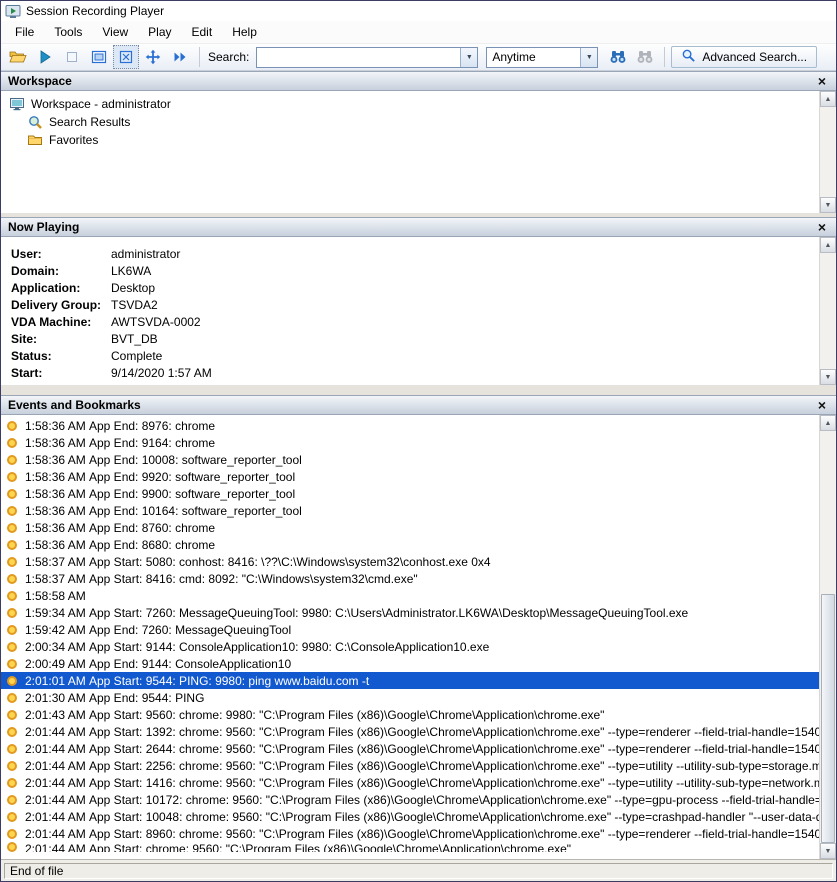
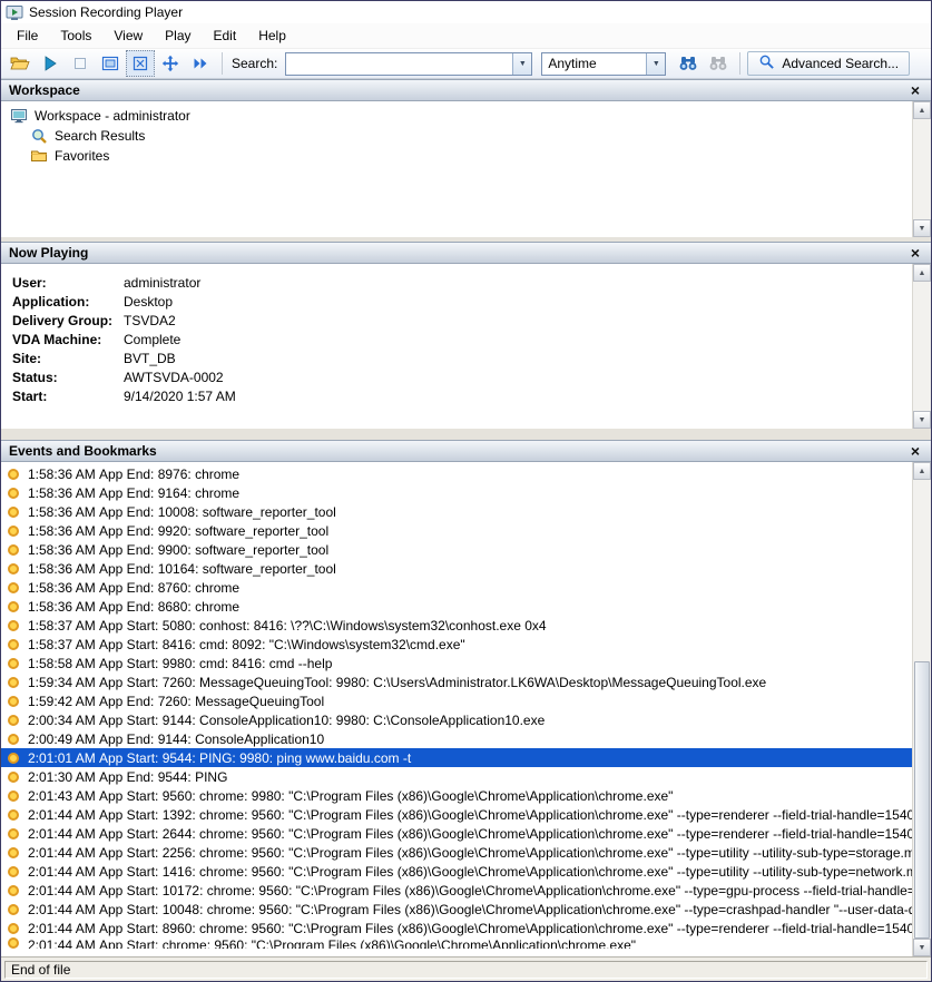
  Session Recording Player
  File
  Tools
  View
  Play
  Edit
  Help
  Search:
  Anytime
  Advanced Search...
  Workspace
  ×
  Workspace - administrator
  Search Results
  Favorites
  Now Playing
  ×
  User:
  administrator
- Domain:
- LK6WA
  Application:
  Desktop
  Delivery Group:
  TSVDA2
  VDA Machine:
- AWTSVDA-0002
+ Complete
  Site:
  BVT_DB
  Status:
- Complete
+ AWTSVDA-0002
  Start:
  9/14/2020 1:57 AM
  Events and Bookmarks
  ×
  1:58:36 AM
  App End: 8976: chrome
  1:58:36 AM
  App End: 9164: chrome
  1:58:36 AM
  App End: 10008: software_reporter_tool
  1:58:36 AM
  App End: 9920: software_reporter_tool
  1:58:36 AM
  App End: 9900: software_reporter_tool
  1:58:36 AM
  App End: 10164: software_reporter_tool
  1:58:36 AM
  App End: 8760: chrome
  1:58:36 AM
  App End: 8680: chrome
  1:58:37 AM
  App Start: 5080: conhost: 8416: \??\C:\Windows\system32\conhost.exe 0x4
  1:58:37 AM
  App Start: 8416: cmd: 8092: "C:\Windows\system32\cmd.exe"
  1:58:58 AM
+ App Start: 9980: cmd: 8416: cmd --help
  1:59:34 AM
  App Start: 7260: MessageQueuingTool: 9980: C:\Users\Administrator.LK6WA\Desktop\MessageQueuingTool.exe
  1:59:42 AM
  App End: 7260: MessageQueuingTool
  2:00:34 AM
  App Start: 9144: ConsoleApplication10: 9980: C:\ConsoleApplication10.exe
  2:00:49 AM
  App End: 9144: ConsoleApplication10
  2:01:01 AM
  App Start: 9544: PING: 9980: ping www.baidu.com -t
  2:01:30 AM
  App End: 9544: PING
  2:01:43 AM
  App Start: 9560: chrome: 9980: "C:\Program Files (x86)\Google\Chrome\Application\chrome.exe"
  2:01:44 AM
  App Start: 1392: chrome: 9560: "C:\Program Files (x86)\Google\Chrome\Application\chrome.exe" --type=renderer --field-trial-handle=1540
  2:01:44 AM
  App Start: 2644: chrome: 9560: "C:\Program Files (x86)\Google\Chrome\Application\chrome.exe" --type=renderer --field-trial-handle=1540
  2:01:44 AM
  App Start: 2256: chrome: 9560: "C:\Program Files (x86)\Google\Chrome\Application\chrome.exe" --type=utility --utility-sub-type=storage.m
  2:01:44 AM
  App Start: 1416: chrome: 9560: "C:\Program Files (x86)\Google\Chrome\Application\chrome.exe" --type=utility --utility-sub-type=network.
  2:01:44 AM
  App Start: 10172: chrome: 9560: "C:\Program Files (x86)\Google\Chrome\Application\chrome.exe" --type=gpu-process --field-trial-handle
  2:01:44 AM
  App Start: 10048: chrome: 9560: "C:\Program Files (x86)\Google\Chrome\Application\chrome.exe" --type=crashpad-handler "--user-data-
  2:01:44 AM
  App Start: 8960: chrome: 9560: "C:\Program Files (x86)\Google\Chrome\Application\chrome.exe" --type=renderer --field-trial-handle=1540
  2:01:44 AM
  App Start: chrome: 9560: "C:\Program Files (x86)\Google\Chrome\Application\chrome.exe"
  End of file
